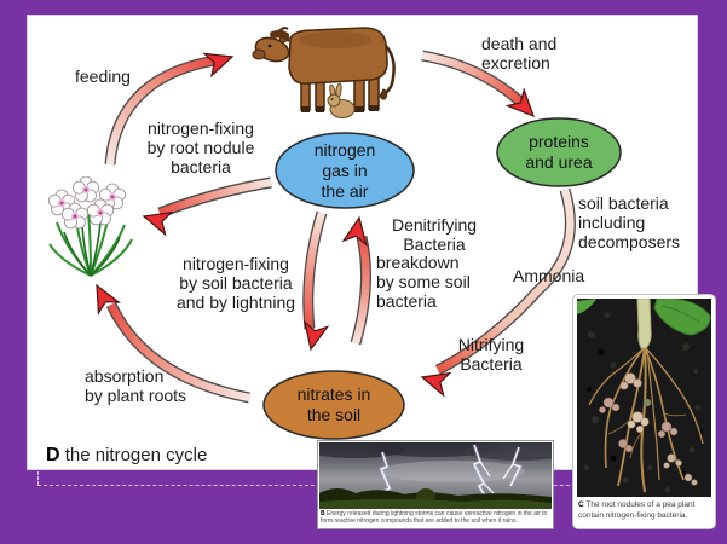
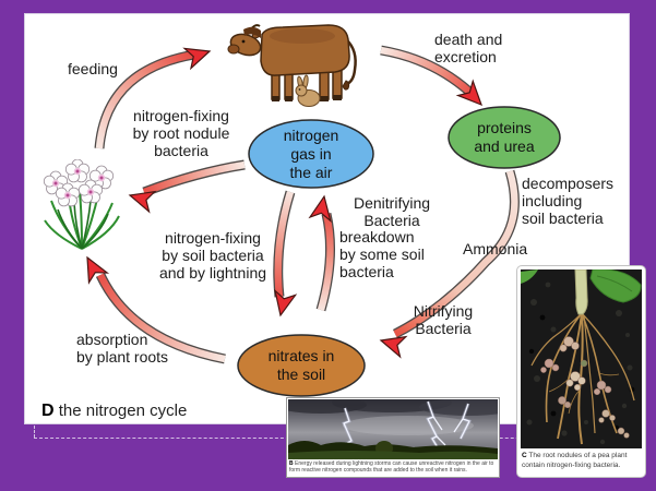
  nitrogen
  gas in
  the air
  proteins
  and urea
  nitrates in
  the soil
  feeding
  nitrogen-fixing
  by root nodule
  bacteria
  death and
  excretion
- soil bacteria
+ decomposers
  including
- decomposers
+ soil bacteria
  Denitrifying
  Bacteria
  breakdown
  by some soil
  bacteria
  Ammonia
  nitrogen-fixing
  by soil bacteria
  and by lightning
  Nitrifying
  Bacteria
  absorption
  by plant roots
  D the nitrogen cycle
